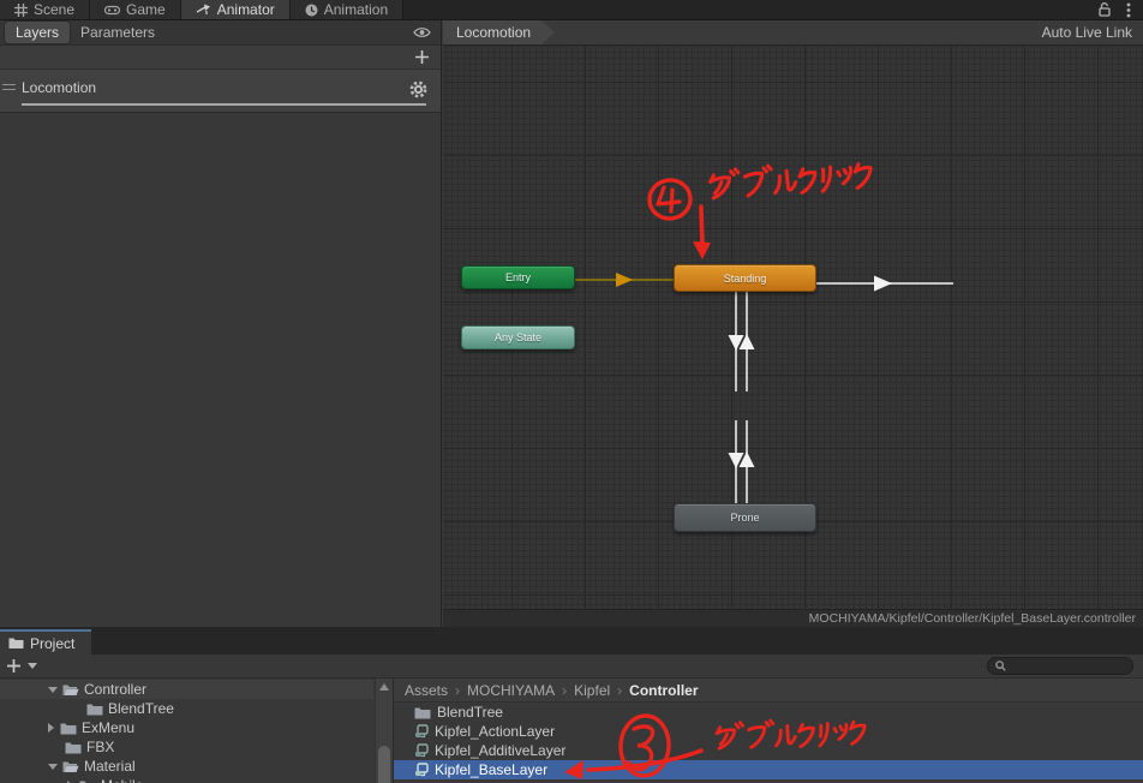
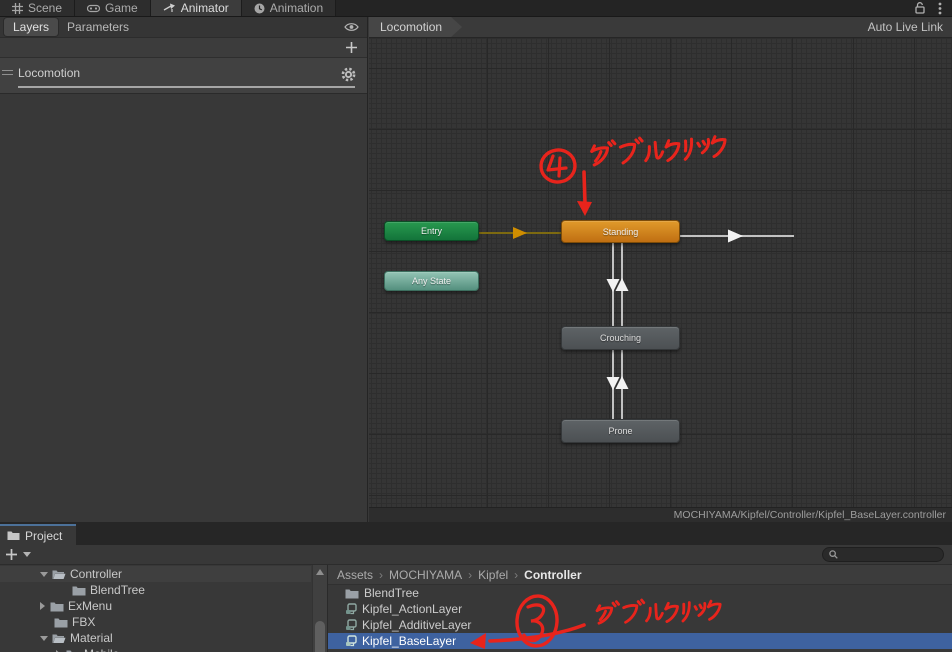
  Scene
  Game
  Animator
  Animation
  Layers
  Parameters
  Locomotion
  Locomotion
  Auto Live Link
  Entry
  Any State
  Standing
+ Crouching
  Prone
  MOCHIYAMA/Kipfel/Controller/Kipfel_BaseLayer.controller
  Project
  Controller
  BlendTree
  ExMenu
  FBX
  Material
  Assets
  ›
  MOCHIYAMA
  ›
  Kipfel
  ›
  Controller
  BlendTree
  Kipfel_ActionLayer
  Kipfel_AdditiveLayer
  Kipfel_BaseLayer
